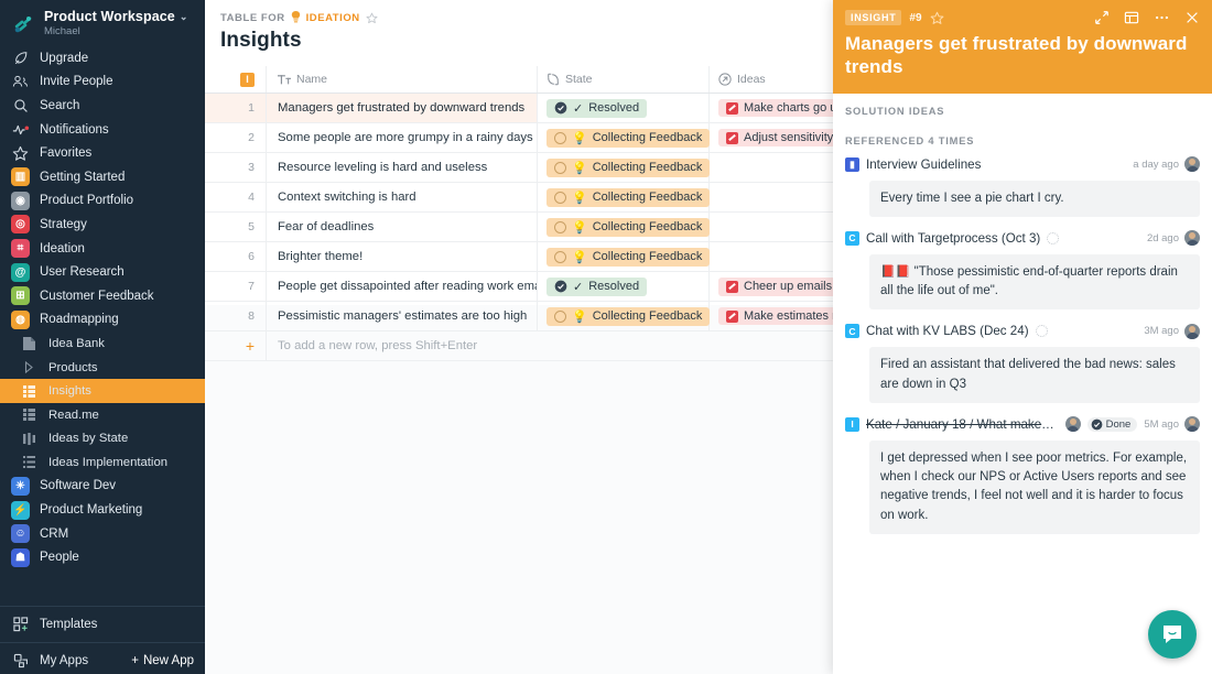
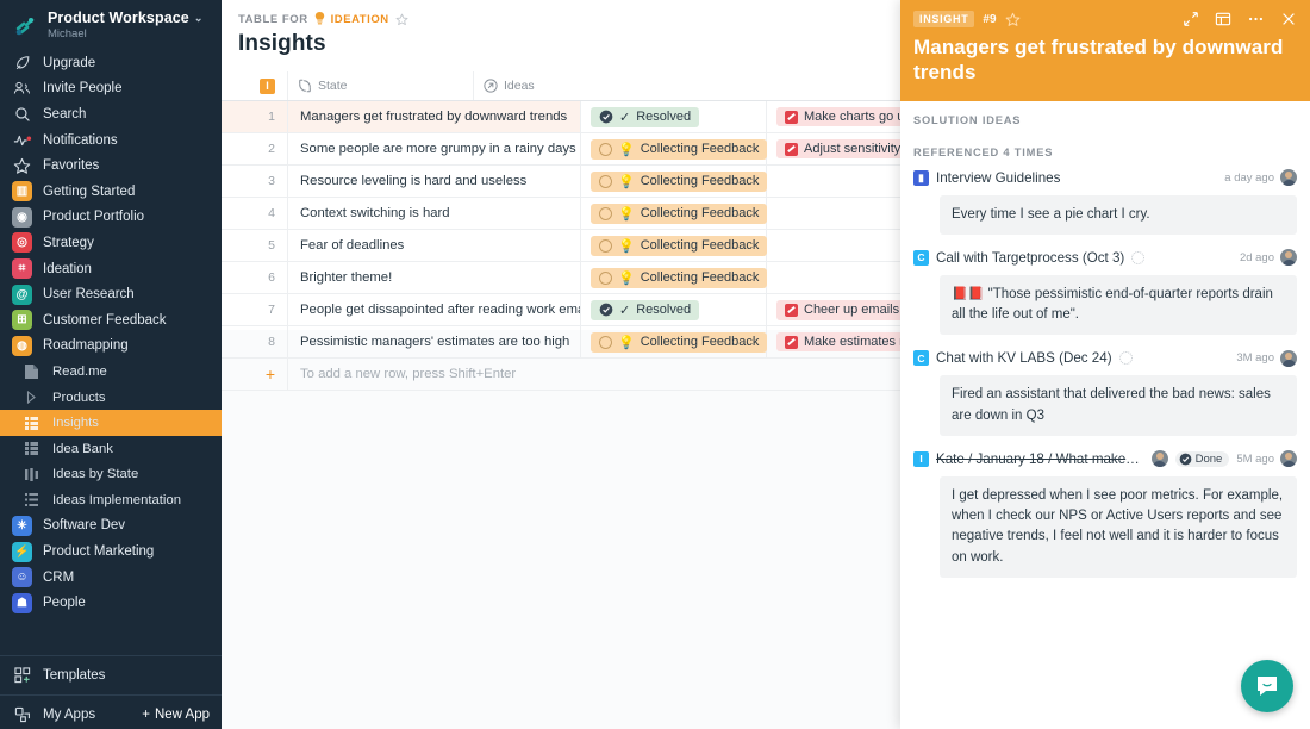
  Product Workspace
  ⌄
  Michael
  Upgrade
  Invite People
  Search
  Notifications
  Favorites
  ▥
  Getting Started
  ◉
  Product Portfolio
  ◎
  Strategy
  ⌗
  Ideation
  @
  User Research
  ⊞
  Customer Feedback
  ◍
  Roadmapping
- Idea Bank
+ Read.me
  Products
  Insights
- Read.me
+ Idea Bank
  Ideas by State
  Ideas Implementation
  ✳
  Software Dev
  ⚡
  Product Marketing
  ☺
  CRM
  ☗
  People
  Templates
  My Apps
  +
  New App
  TABLE FOR
  IDEATION
  Insights
  I
- Name
  State
  Ideas
  1
  Managers get frustrated by downward trends
  ✓
  Resolved
  Make charts go
  2
  Some people are more grumpy in a rainy days
  💡
  Collecting Feedback
  Adjust sensitivity
  3
  Resource leveling is hard and useless
  💡
  Collecting Feedback
  4
  Context switching is hard
  💡
  Collecting Feedback
  5
  Fear of deadlines
  💡
  Collecting Feedback
  6
  Brighter theme!
  💡
  Collecting Feedback
  7
  People get dissapointed after reading work em
  ✓
  Resolved
  Cheer up emails
  8
  Pessimistic managers' estimates are too high
  💡
  Collecting Feedback
  Make estimates
  +
  To add a new row, press Shift+Enter
  INSIGHT
  #9
  Managers get frustrated by downward trends
  SOLUTION IDEAS
  REFERENCED 4 TIMES
  ▮
  Interview Guidelines
  a day ago
  Every time I see a pie chart I cry.
  C
  Call with Targetprocess (Oct 3)
  2d ago
  📕📕 "Those pessimistic end-of-quarter reports drain all the life out of me".
  C
  Chat with KV LABS (Dec 24)
  3M ago
  Fired an assistant that delivered the bad news: sales are down in Q3
  I
  Kate / January 18 / What makes ..
  Done
  5M ago
  I get depressed when I see poor metrics. For example, when I check our NPS or Active Users reports and see negative trends, I feel not well and it is harder to focus on work.
